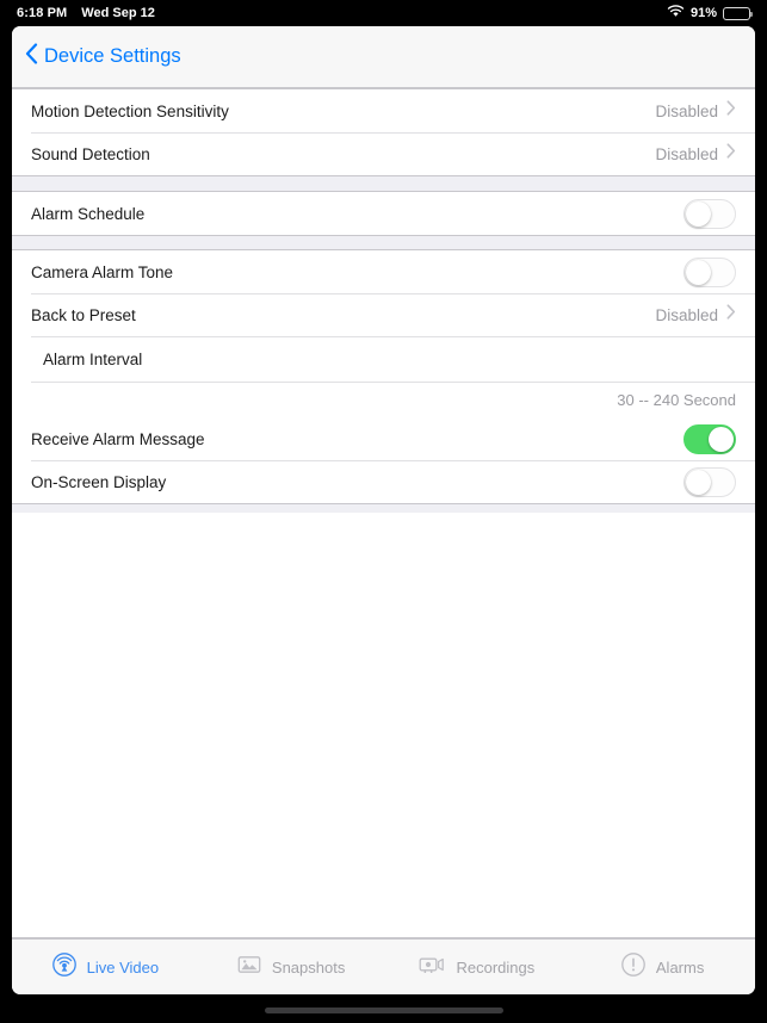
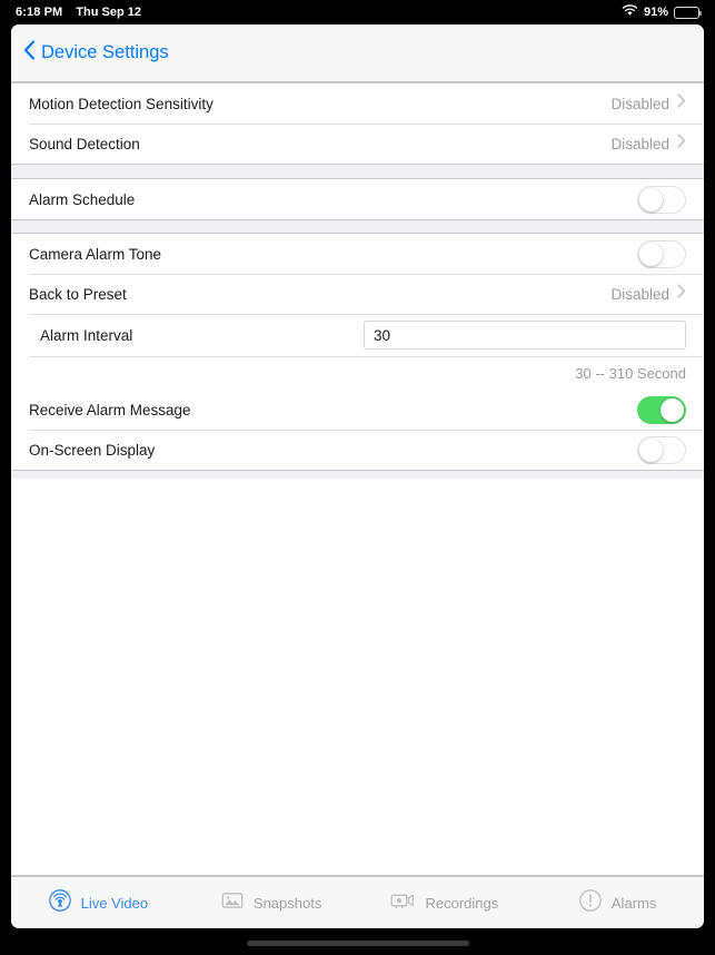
  6:18 PM
- Wed Sep 12
+ Thu Sep 12
  91%
  Device Settings
  Motion Detection Sensitivity
  Disabled
  Sound Detection
  Disabled
  Alarm Schedule
  Camera Alarm Tone
  Back to Preset
  Disabled
  Alarm Interval
+ 30
- 30 -- 240 Second
+ 30 -- 310 Second
  Receive Alarm Message
  On-Screen Display
  Live Video
  Snapshots
  Recordings
  Alarms
